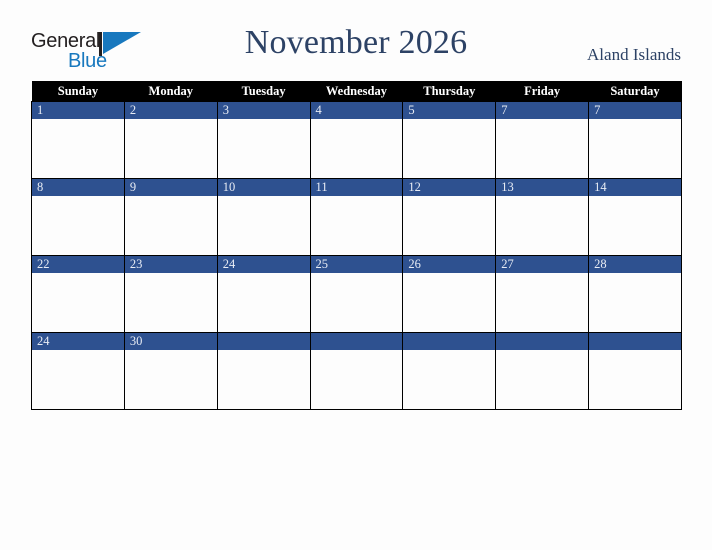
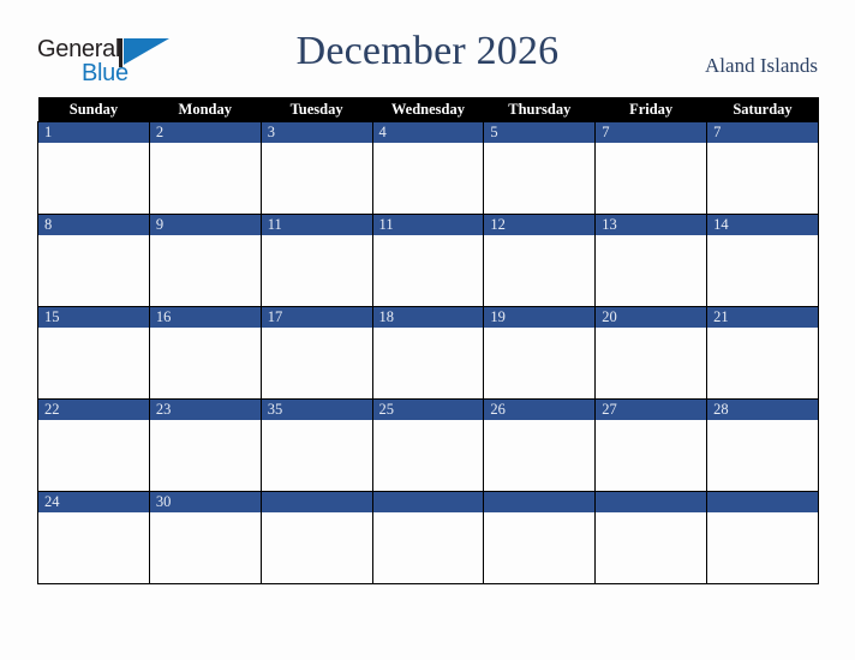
  General
  Blue
- November 2026
+ December 2026
  Aland Islands
  Sunday	Monday	Tuesday	Wednesday	Thursday	Friday	Saturday
  1	2	3	4	5	7	7
- 8	9	10	11	12	13	14
+ 8	9	11	11	12	13	14
+ 15	16	17	18	19	20	21
- 22	23	24	25	26	27	28
+ 22	23	35	25	26	27	28
  24	30
